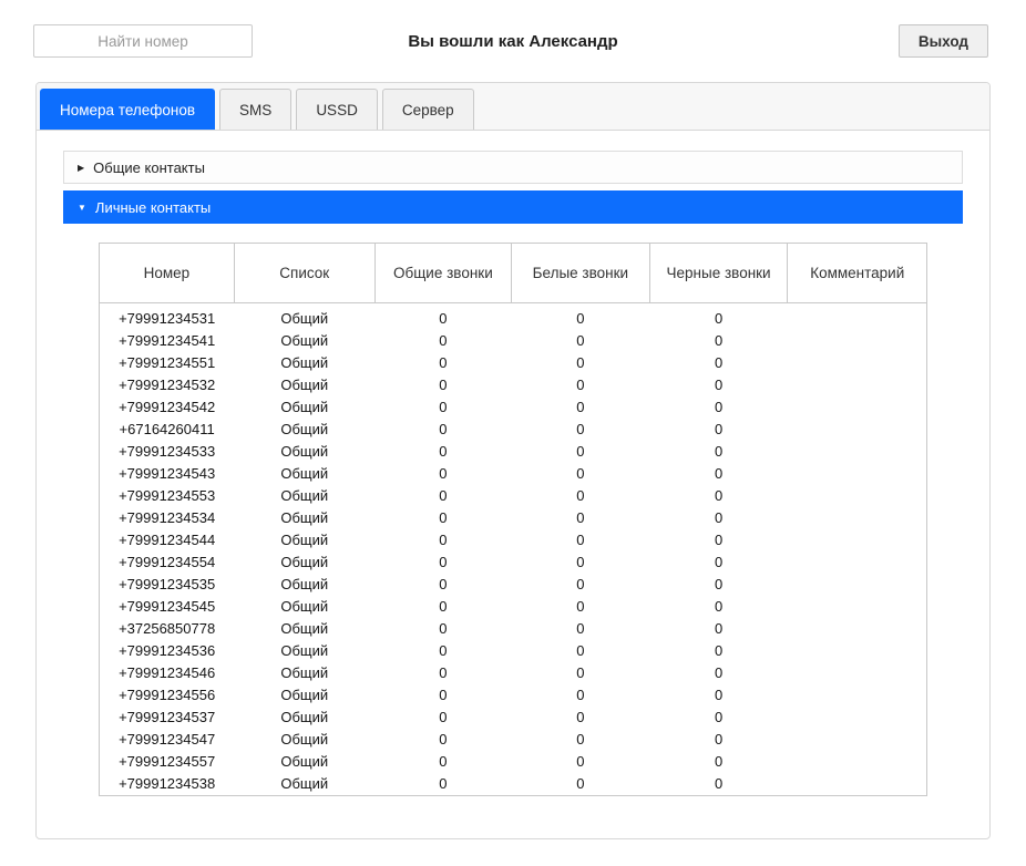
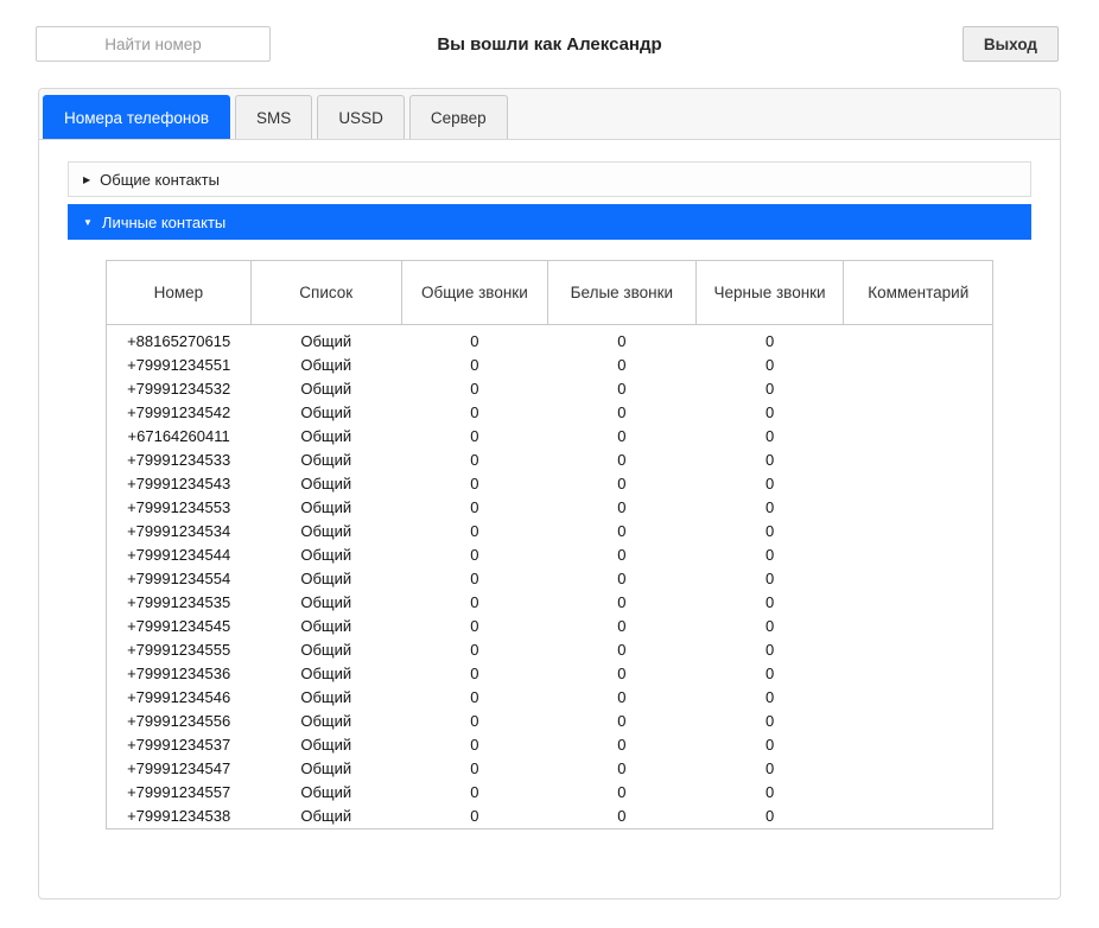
  Найти номер
  Вы вошли как Александр
  Выход
  Номера телефонов
  SMS
  USSD
  Сервер
  ▶
  Общие контакты
  ▼
  Личные контакты
  Номер	Список	Общие звонки	Белые звонки	Черные звонки	Комментарий
- +79991234531	Общий	0	0	0
- +79991234541	Общий	0	0	0
+ +88165270615	Общий	0	0	0
  +79991234551	Общий	0	0	0
  +79991234532	Общий	0	0	0
  +79991234542	Общий	0	0	0
  +67164260411	Общий	0	0	0
  +79991234533	Общий	0	0	0
  +79991234543	Общий	0	0	0
  +79991234553	Общий	0	0	0
  +79991234534	Общий	0	0	0
  +79991234544	Общий	0	0	0
  +79991234554	Общий	0	0	0
  +79991234535	Общий	0	0	0
  +79991234545	Общий	0	0	0
- +37256850778	Общий	0	0	0
+ +79991234555	Общий	0	0	0
  +79991234536	Общий	0	0	0
  +79991234546	Общий	0	0	0
  +79991234556	Общий	0	0	0
  +79991234537	Общий	0	0	0
  +79991234547	Общий	0	0	0
  +79991234557	Общий	0	0	0
  +79991234538	Общий	0	0	0
